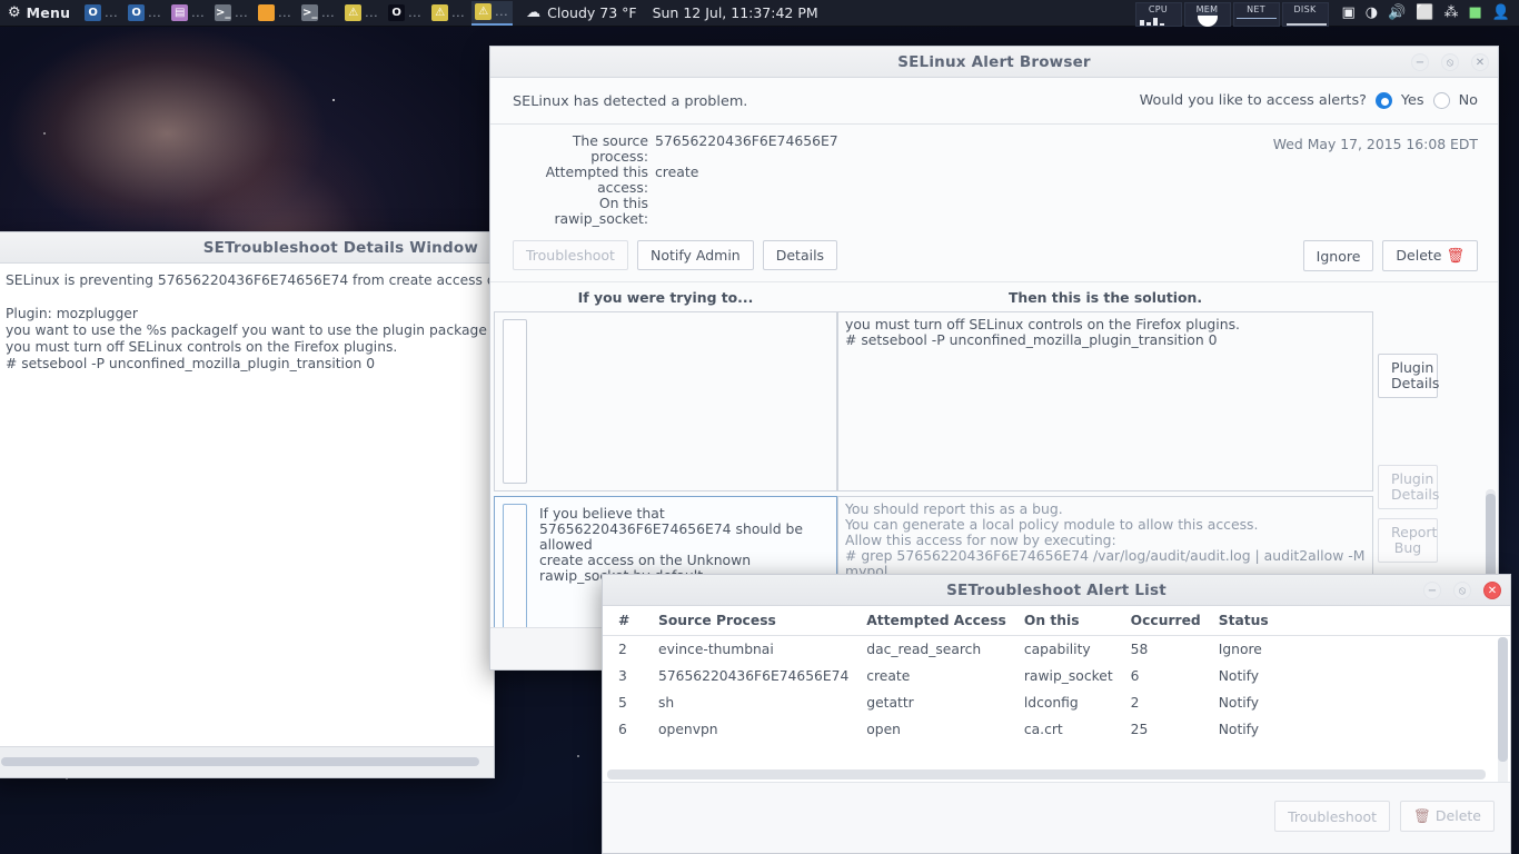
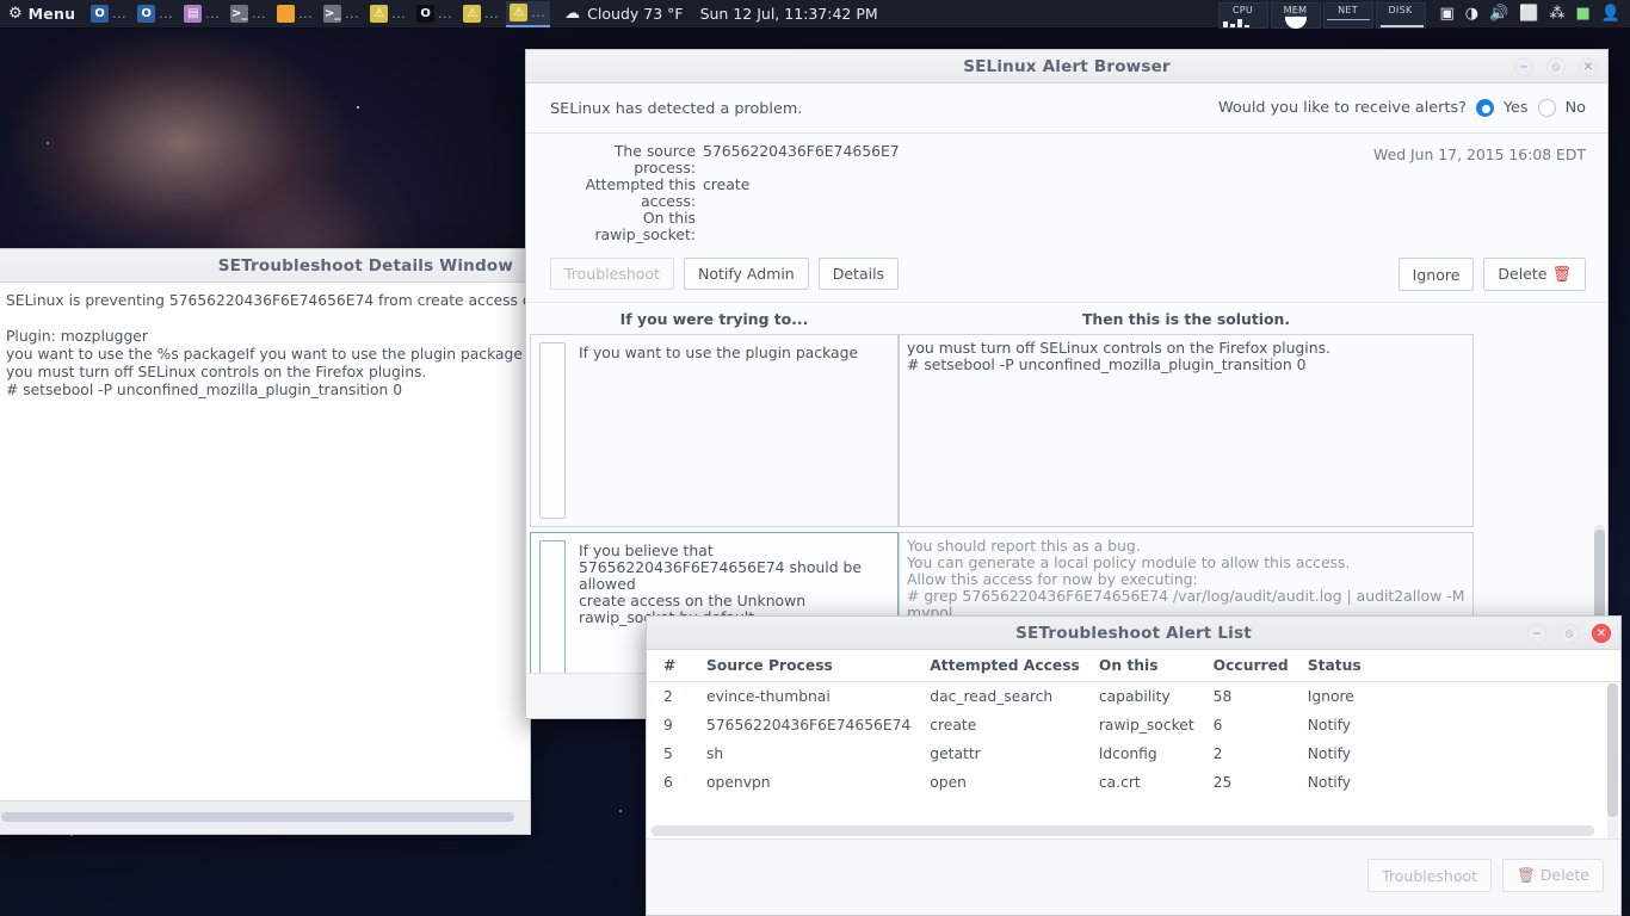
  ⚙
  Menu
  O
  ...
  O
  ...
  ▤
  ...
  >_
  ...
  ...
  >_
  ...
  ⚠
  ...
  O
  ...
  ⚠
  ...
  ⚠
  ...
  ☁
  Cloudy 73 °F
  Sun 12 Jul, 11:37:42 PM
  CPU
  MEM
  NET
  DISK
  ▣
  ◑
  🔊
  ⬜
  ⁂
  ■
  👤
  SETroubleshoot Details Window
  SELinux is preventing 57656220436F6E74656E74 from create access
  Plugin: mozplugger
  you want to use the %s packageIf you want to use the plugin package
  you must turn off SELinux controls on the Firefox plugins.
  # setsebool -P unconfined_mozilla_plugin_transition 0
  SELinux Alert Browser
  −
  ⦸
  ✕
  SELinux has detected a problem.
- Would you like to access alerts?
+ Would you like to receive alerts?
  Yes
  No
  The source process:
  57656220436F6E74656E7
  Attempted this access:
  create
  On this rawip_socket:
- Wed May 17, 2015 16:08 EDT
+ Wed Jun 17, 2015 16:08 EDT
  Troubleshoot
  Notify Admin
  Details
  Ignore
  Delete 🗑
  If you were trying to...
+ If you want to use the plugin package
  If you believe that
  57656220436F6E74656E74 should be allowed
  create access on the Unknown
  Then this is the solution.
  you must turn off SELinux controls on the Firefox plugins.
  # setsebool -P unconfined_mozilla_plugin_transition 0
  You should report this as a bug.
  You can generate a local policy module to allow this access.
  Allow this access for now by executing:
  # grep 57656220436F6E74656E74 /var/log/audit/audit.log | audit2allow -M mypol
- Plugin
- Details Plugin
- Details Report
- Bug
  SETroubleshoot Alert List
  −
  ⦸
  ✕
  #	Source Process	Attempted Access	On this	Occurred	Status
  2	evince-thumbnai	dac_read_search	capability	58	Ignore
- 3	57656220436F6E74656E74	create	rawip_socket	6	Notify
+ 9	57656220436F6E74656E74	create	rawip_socket	6	Notify
  5	sh	getattr	ldconfig	2	Notify
  6	openvpn	open	ca.crt	25	Notify
  Troubleshoot
  🗑 Delete
